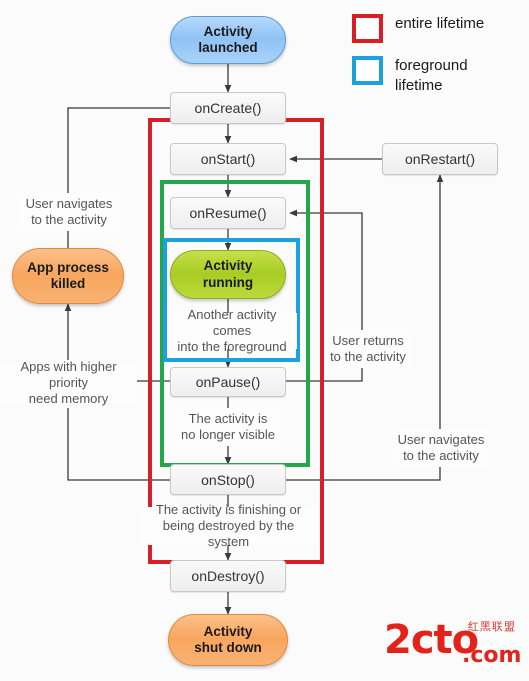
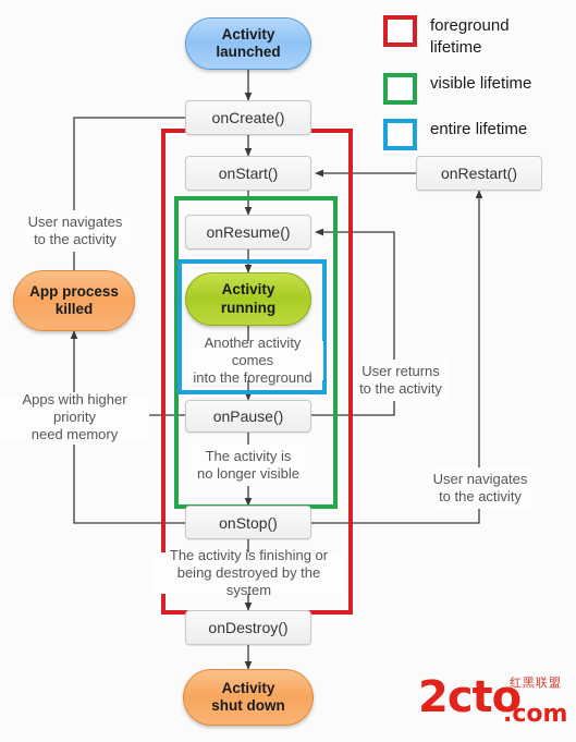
  Activity
  launched
  Activity
  running
  App process
  killed
  Activity
  shut down
  onCreate()
  onStart()
  onResume()
  onPause()
  onStop()
  onDestroy()
  onRestart()
  User navigates
  to the activity
  Apps with higher priority
  need memory
  Another activity comes
  into the foreground
  The activity is
  no longer visible
  The activity is finishing or
  being destroyed by the system
  User returns
  to the activity
  User navigates
  to the activity
- entire lifetime
+ foreground lifetime
+ visible lifetime
- foreground lifetime
+ entire lifetime
  2cto
  红黑联盟
  .com
